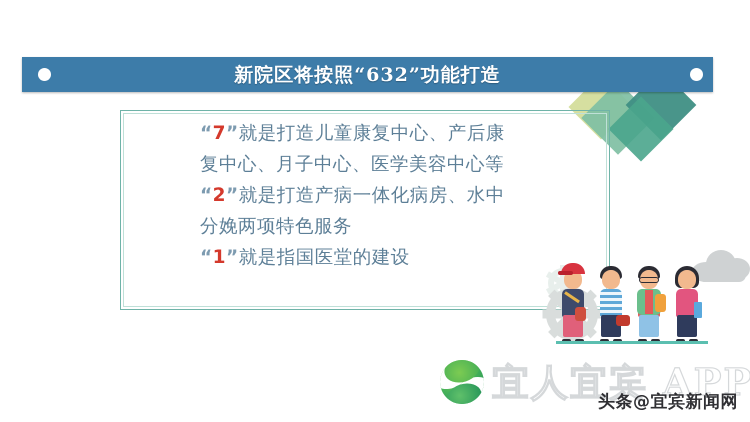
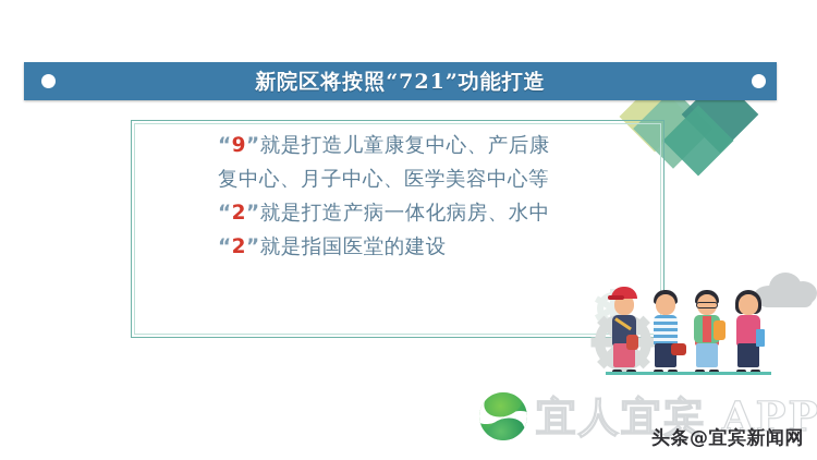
- 新院区将按照“632”功能打造
+ 新院区将按照“721”功能打造
- “7”就是打造儿童康复中心、产后康
+ “9”就是打造儿童康复中心、产后康
  复中心、月子中心、医学美容中心等
  “2”就是打造产病一体化病房、水中
- 分娩两项特色服务
- “1”就是指国医堂的建设
+ “2”就是指国医堂的建设
  宜人宜宾 APP
  头条@宜宾新闻网
